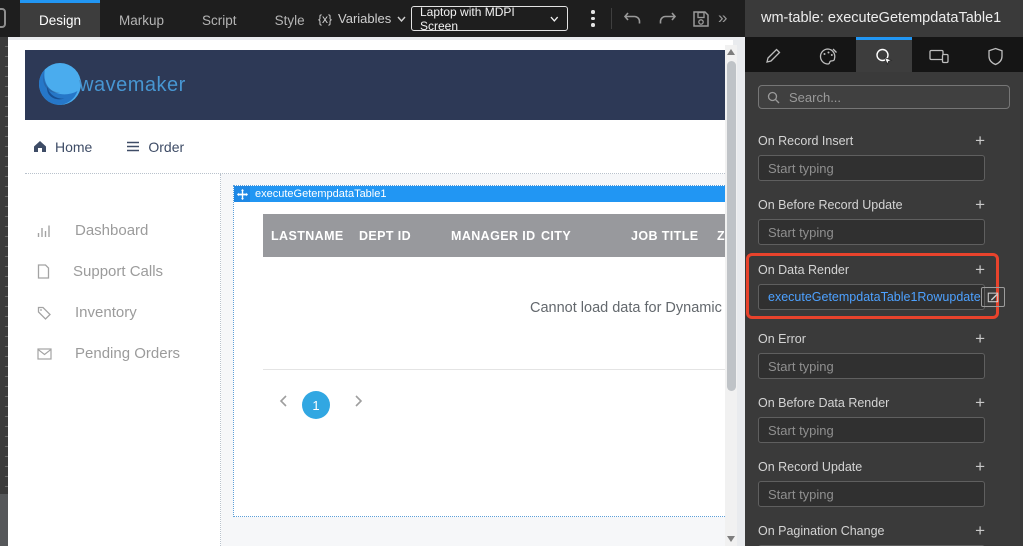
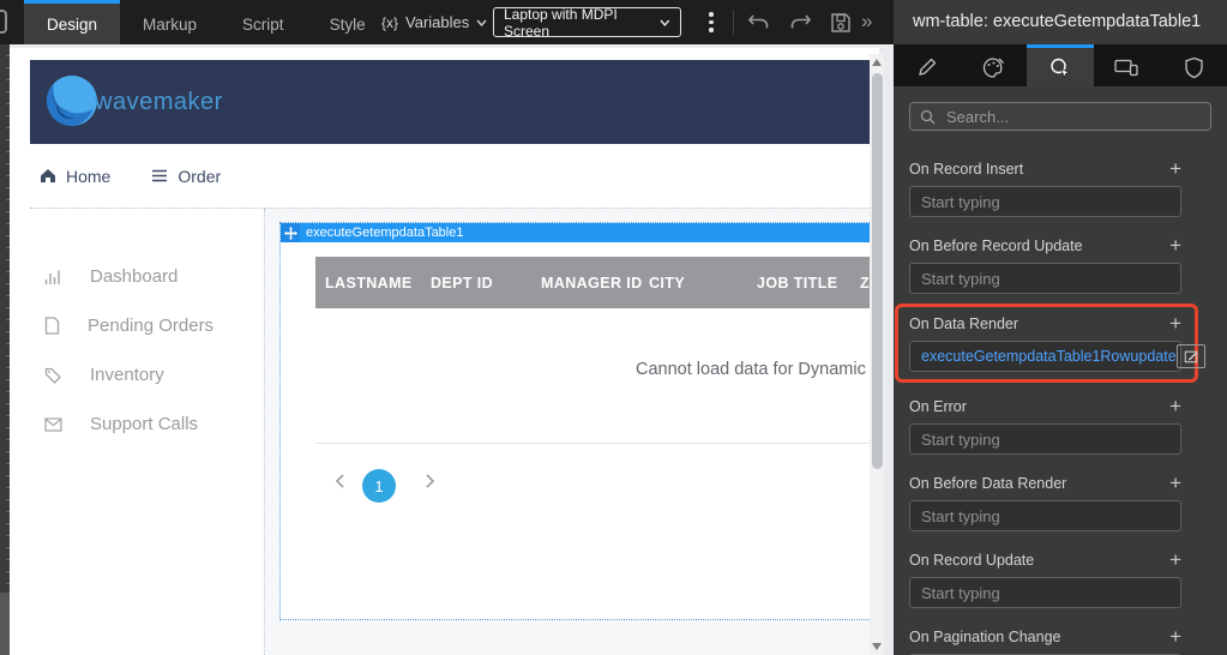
  Design
  Markup
  Script
  Style
  {x}
  Variables
  Laptop with MDPI Screen
  »
  wavemaker
  Home
  Order
  Dashboard
- Support Calls
+ Pending Orders
  Inventory
- Pending Orders
+ Support Calls
  executeGetempdataTable1
  LASTNAME
  DEPT ID
  MANAGER ID
  CITY
  JOB TITLE
  Cannot load data for Dynamic
  1
  wm-table: executeGetempdataTable1
  Search...
  On Record Insert
  +
  Start typing
  On Before Record Update
  +
  Start typing
  On Data Render
  +
  executeGetempdataTable1Rowupdate
  On Error
  +
  Start typing
  On Before Data Render
  +
  Start typing
  On Record Update
  +
  Start typing
  On Pagination Change
  +
